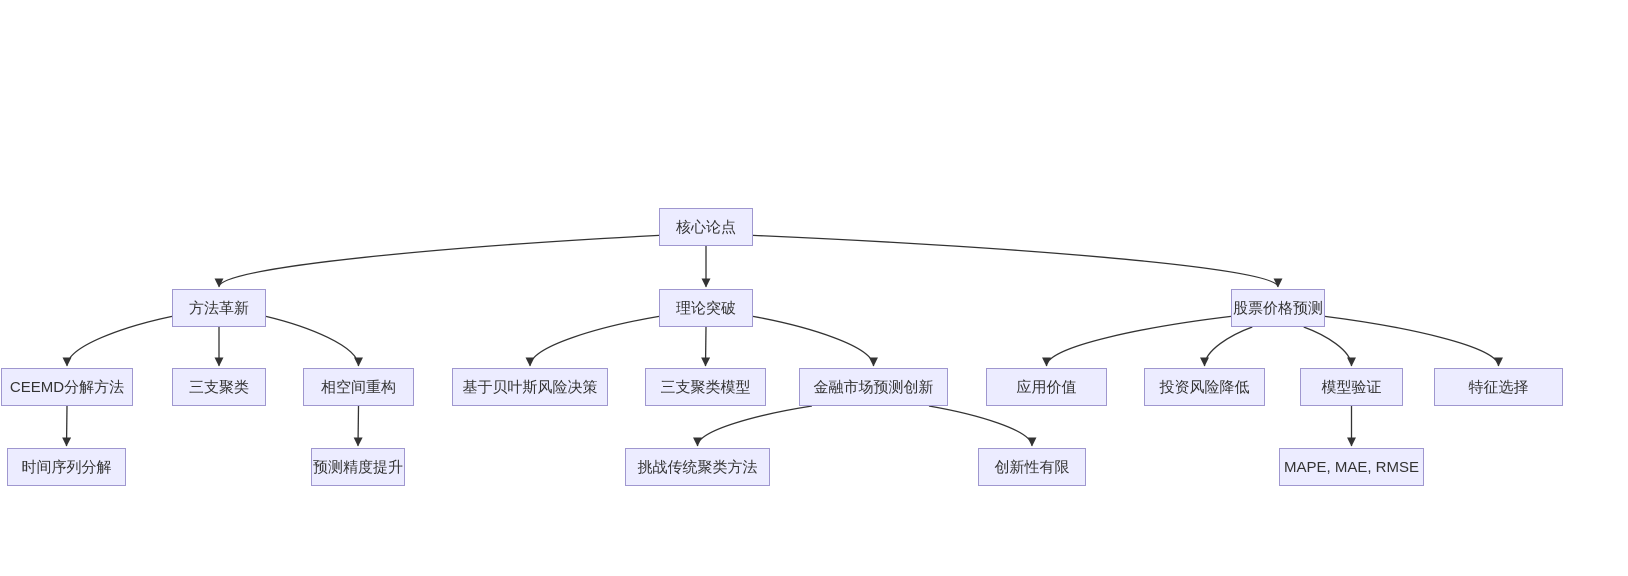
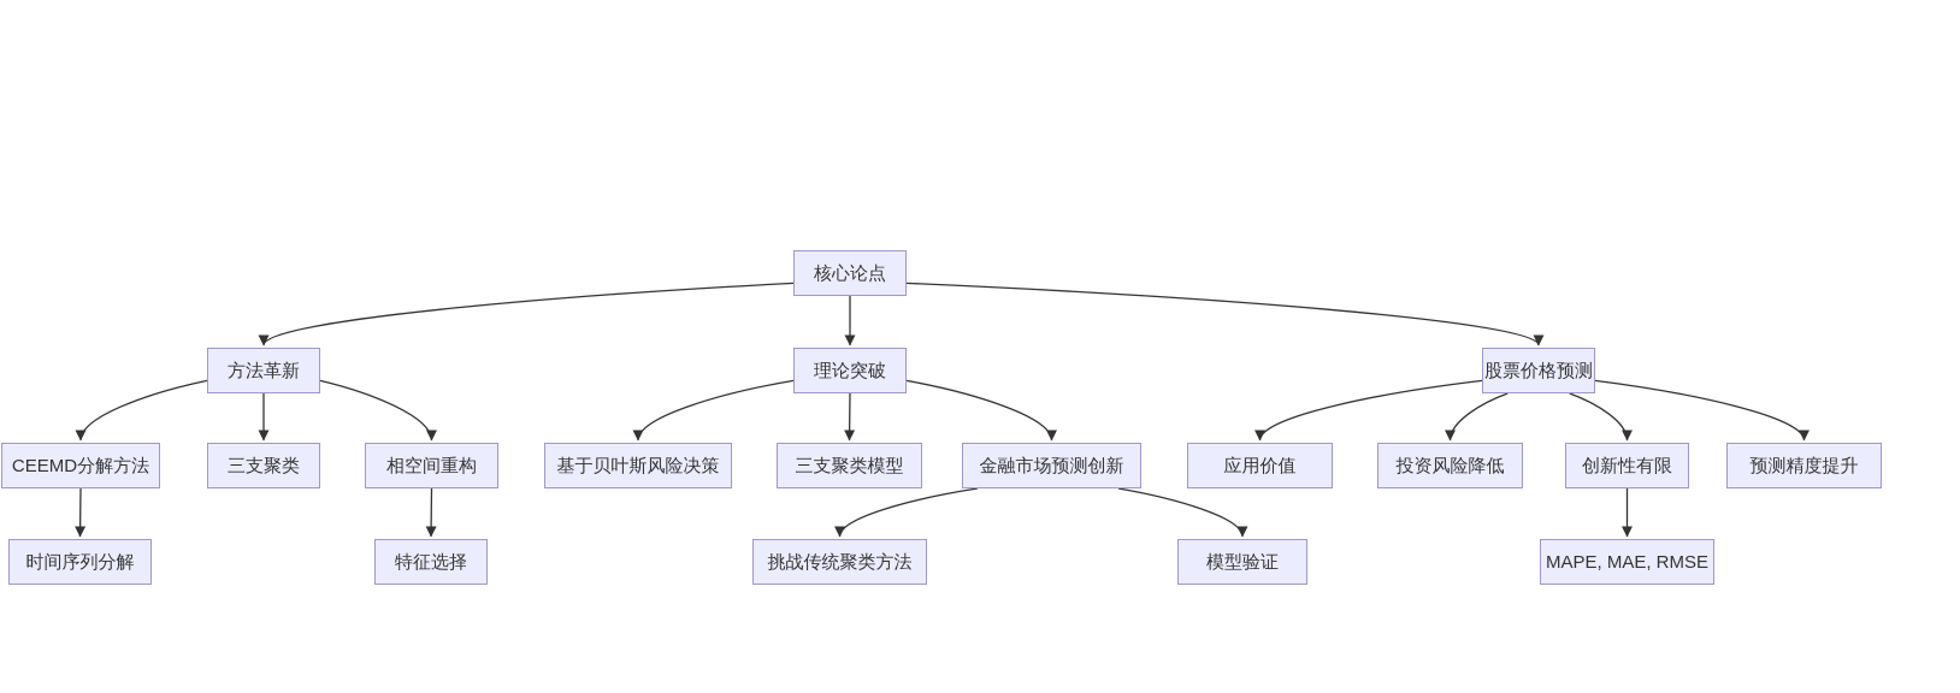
  核心论点
  方法革新
  理论突破
  股票价格预测
  CEEMD分解方法
  三支聚类
  相空间重构
  基于贝叶斯风险决策
  三支聚类模型
  金融市场预测创新
  应用价值
  投资风险降低
- 模型验证
+ 创新性有限
- 特征选择
+ 预测精度提升
  时间序列分解
- 预测精度提升
+ 特征选择
  挑战传统聚类方法
- 创新性有限
+ 模型验证
  MAPE, MAE, RMSE
